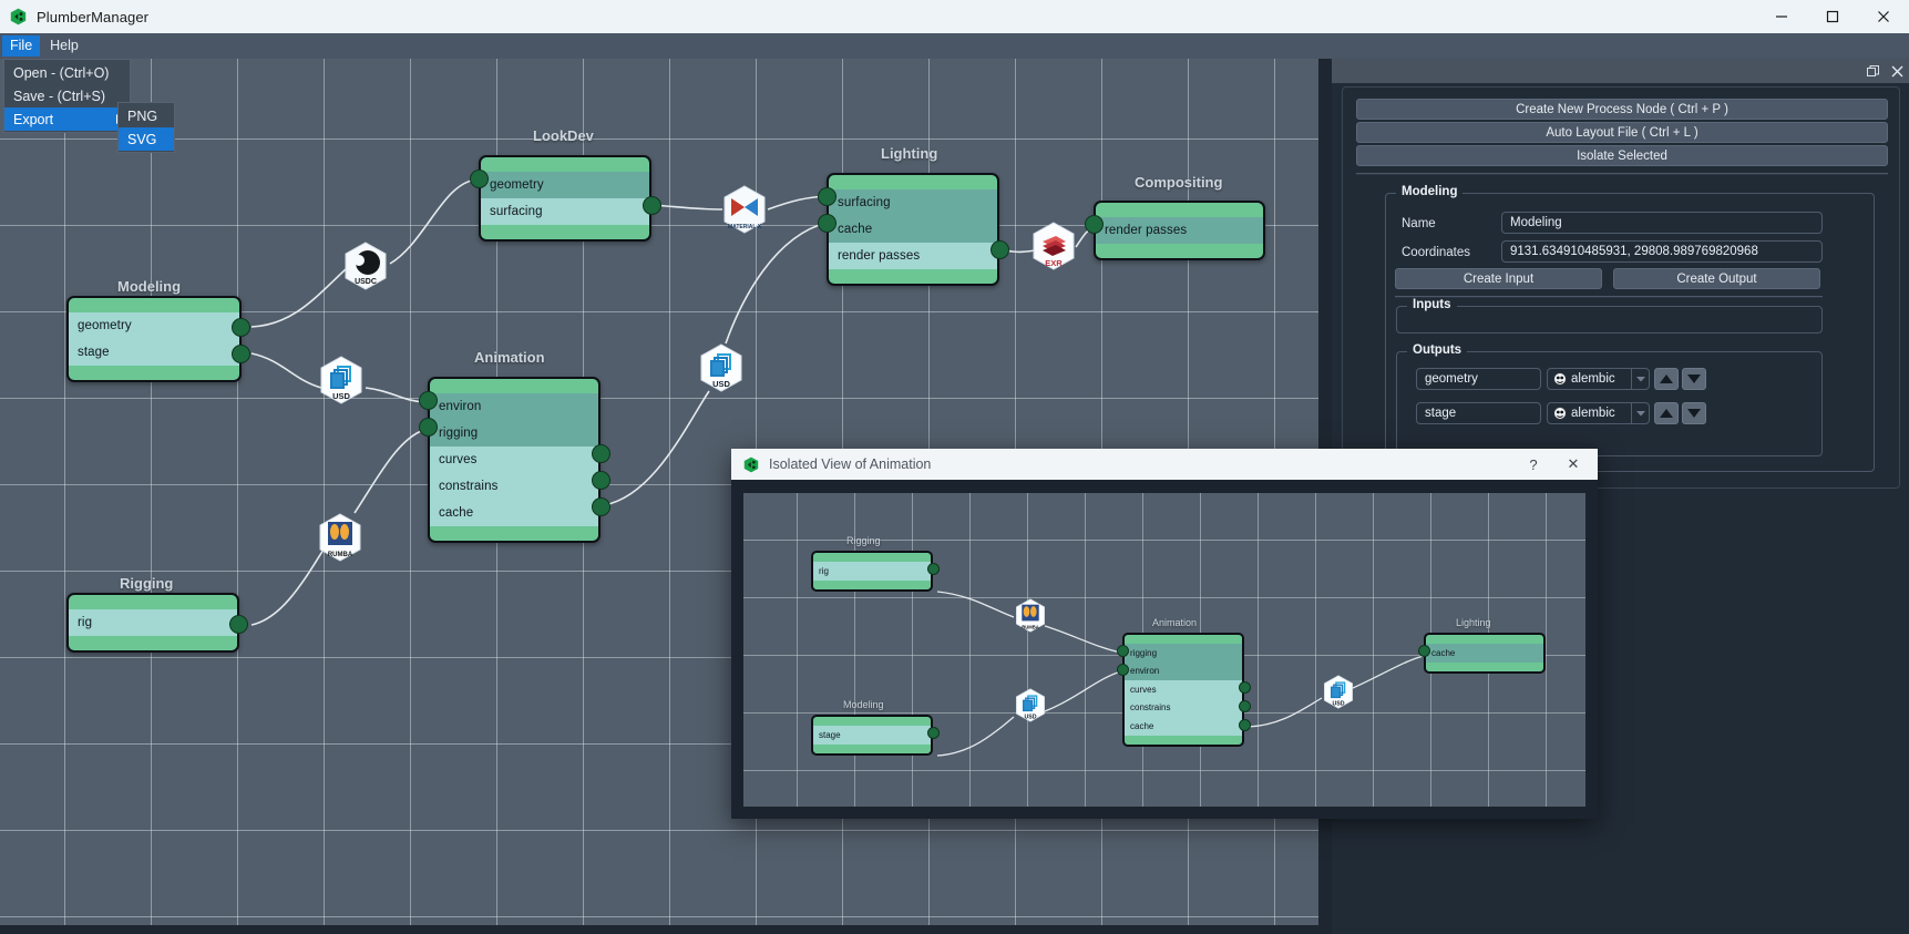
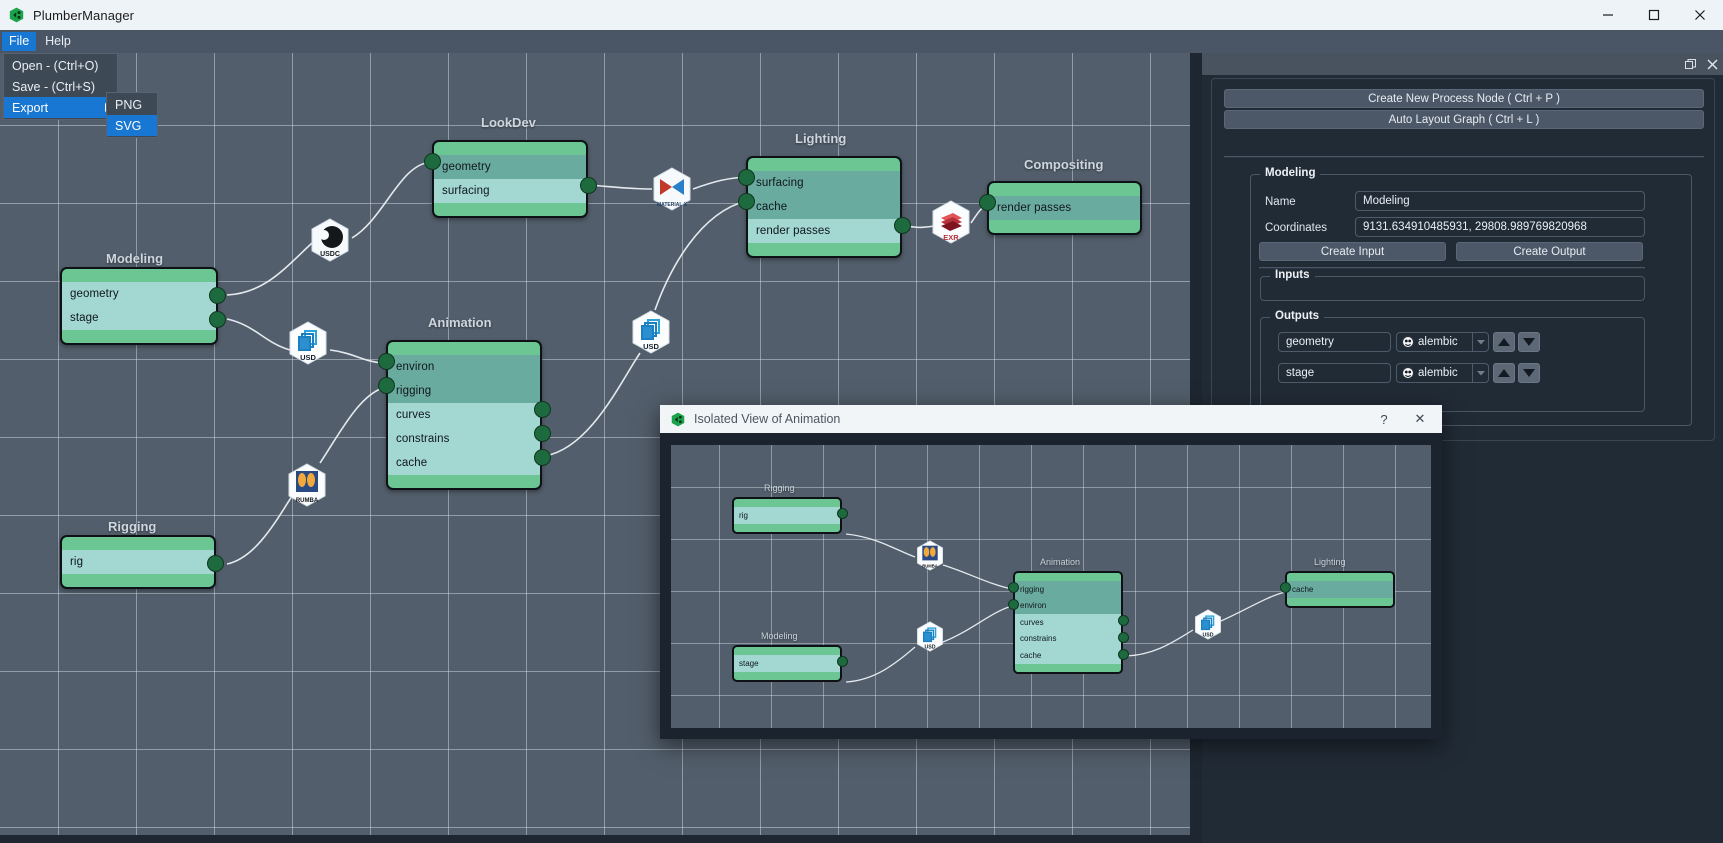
  PlumberManager
  File
  Help
  Modeling
  geometry
  stage
  LookDev
  geometry
  surfacing
  Lighting
  surfacing
  cache
  render passes
  Compositing
  render passes
  Animation
  environ
  rigging
  curves
  constrains
  cache
  Rigging
  rig
  EXR
  USD
  USD
  Create New Process Node ( Ctrl + P )
- Auto Layout File ( Ctrl + L )
+ Auto Layout Graph ( Ctrl + L )
- Isolate Selected
  Modeling
  Name
  Modeling
  Coordinates
  9131.634910485931, 29808.989769820968
  Create Input
  Create Output
  Inputs
  Outputs
  geometry
  alembic
  stage
  alembic
  Isolated View of Animation
  ?
  ✕
  Rigging
  rig
  Modeling
  stage
  Animation
  rigging
  environ
  curves
  constrains
  cache
  Lighting
  cache
  Open - (Ctrl+O)
  Save - (Ctrl+S)
  Export
  PNG
  SVG
